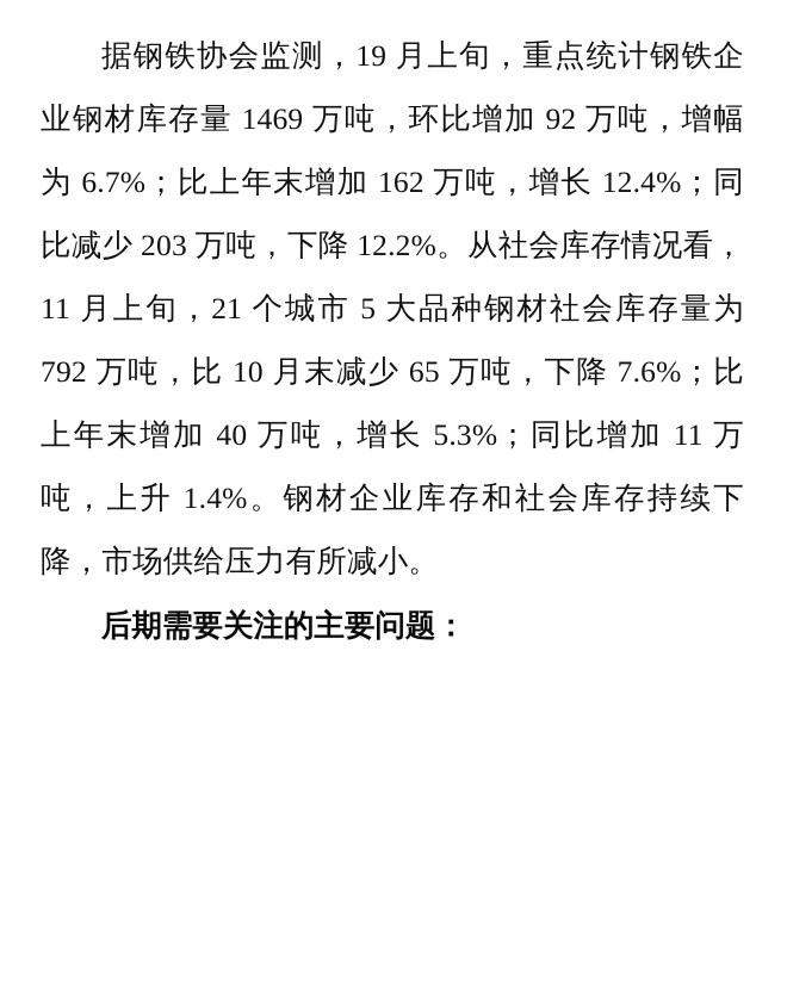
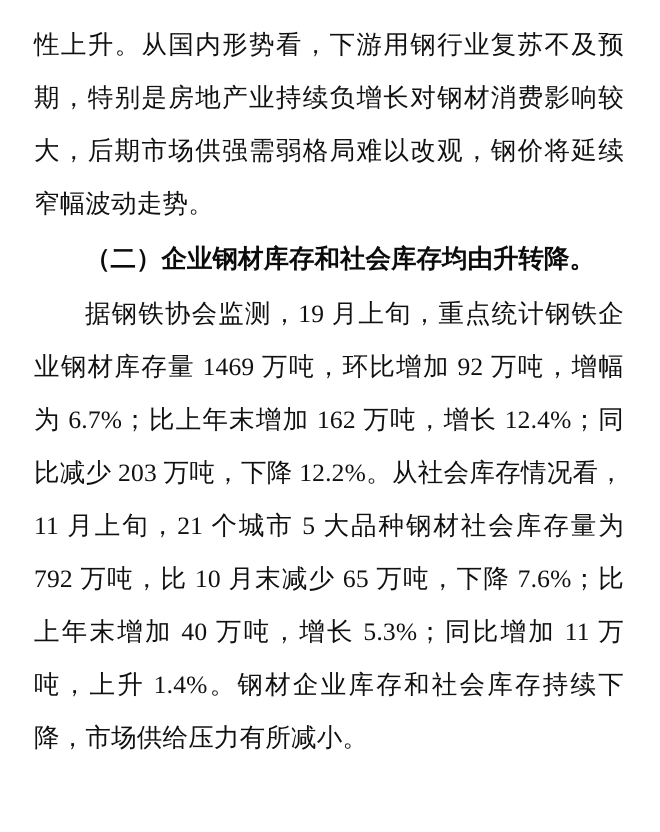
+ 性上升。从国内形势看，下游用钢行业复苏不及预期，特别是房地产业持续负增长对钢材消费影响较大，后期市场供强需弱格局难以改观，钢价将延续窄幅波动走势。
+ （二）企业钢材库存和社会库存均由升转降。
  据钢铁协会监测，19 月上旬，重点统计钢铁企业钢材库存量 1469 万吨，环比增加 92 万吨，增幅为 6.7%；比上年末增加 162 万吨，增长 12.4%；同比减少 203 万吨，下降 12.2%。从社会库存情况看，11 月上旬，21 个城市 5 大品种钢材社会库存量为 792 万吨，比 10 月末减少 65 万吨，下降 7.6%；比上年末增加 40 万吨，增长 5.3%；同比增加 11 万吨，上升 1.4%。钢材企业库存和社会库存持续下降，市场供给压力有所减小。
- 后期需要关注的主要问题：
